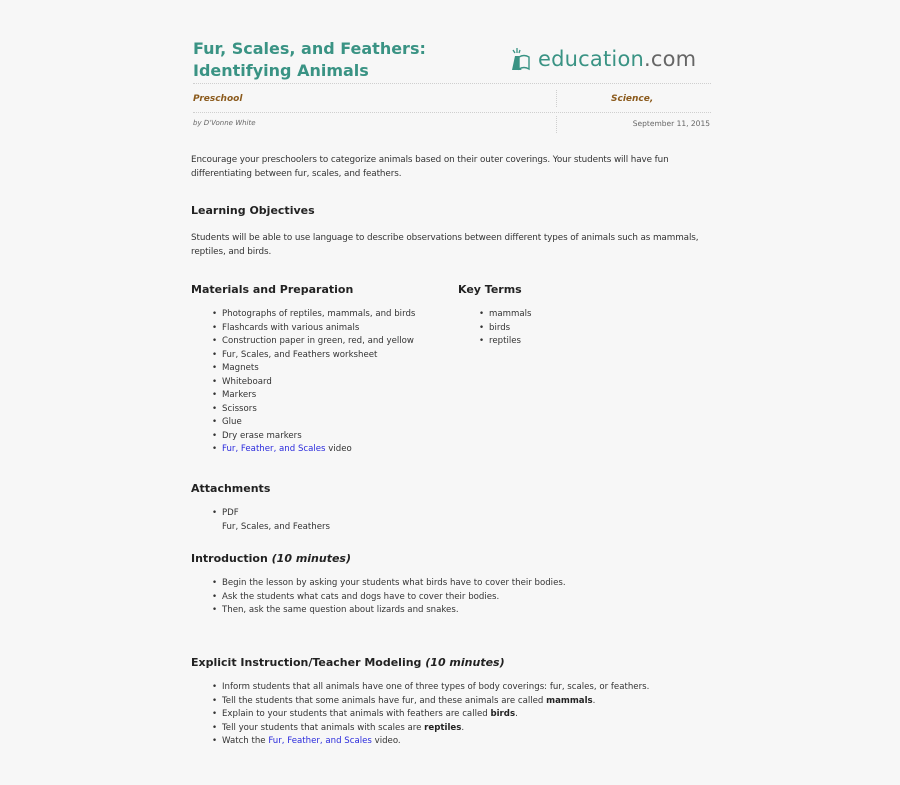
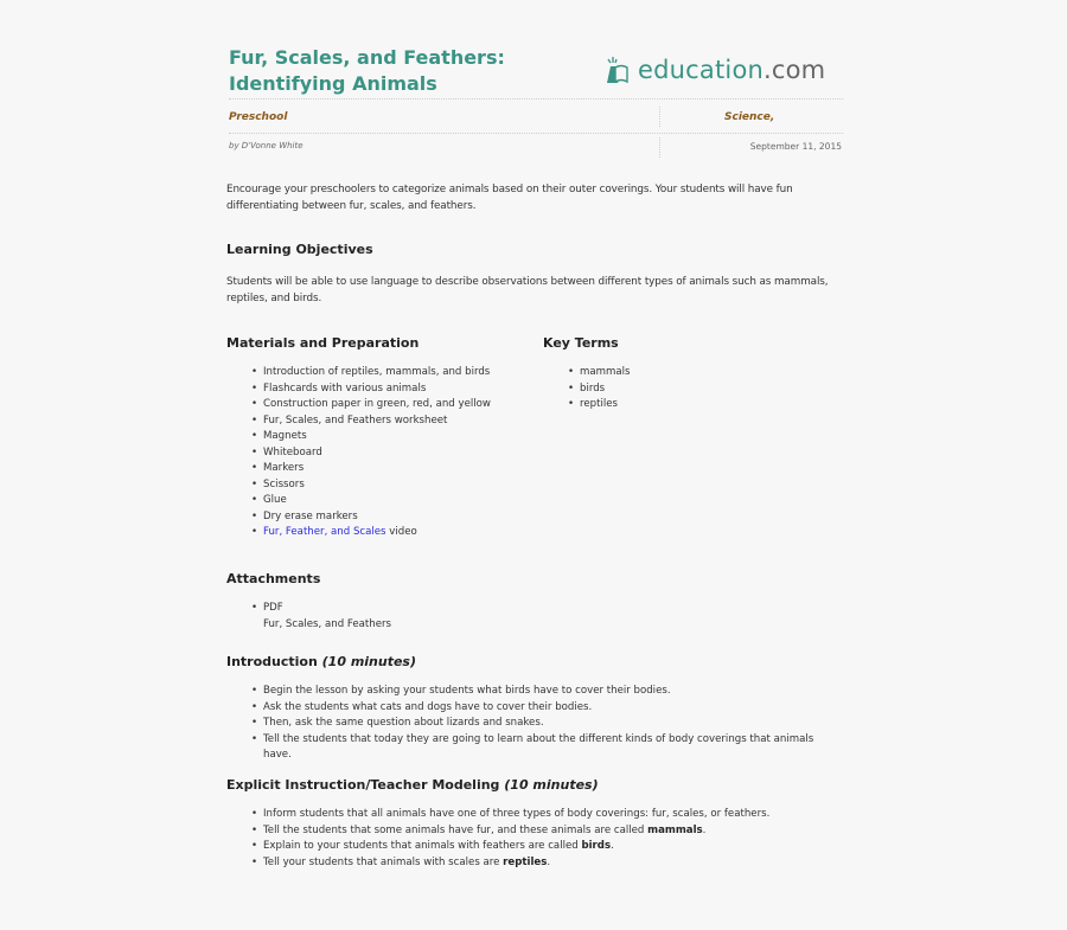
  Fur, Scales, and Feathers:
  Identifying Animals
  education.com
  Preschool
  Science,
  by D'Vonne White
  September 11, 2015
  Encourage your preschoolers to categorize animals based on their outer coverings. Your students will have fun differentiating between fur, scales, and feathers.
  Learning Objectives
  Students will be able to use language to describe observations between different types of animals such as mammals, reptiles, and birds.
  Materials and Preparation
- Photographs of reptiles, mammals, and birds
+ Introduction of reptiles, mammals, and birds
  Flashcards with various animals
  Construction paper in green, red, and yellow
  Fur, Scales, and Feathers worksheet
  Magnets
  Whiteboard
  Markers
  Scissors
  Glue
  Dry erase markers
  Fur, Feather, and Scales video
  Key Terms
  mammals
  birds
  reptiles
  Attachments
  PDF
  Fur, Scales, and Feathers
  Introduction (10 minutes)
  Begin the lesson by asking your students what birds have to cover their bodies.
  Ask the students what cats and dogs have to cover their bodies.
  Then, ask the same question about lizards and snakes.
+ Tell the students that today they are going to learn about the different kinds of body coverings that animals have.
  Explicit Instruction/Teacher Modeling (10 minutes)
  Inform students that all animals have one of three types of body coverings: fur, scales, or feathers.
  Tell the students that some animals have fur, and these animals are called mammals.
  Explain to your students that animals with feathers are called birds.
  Tell your students that animals with scales are reptiles.
- Watch the Fur, Feather, and Scales video.
